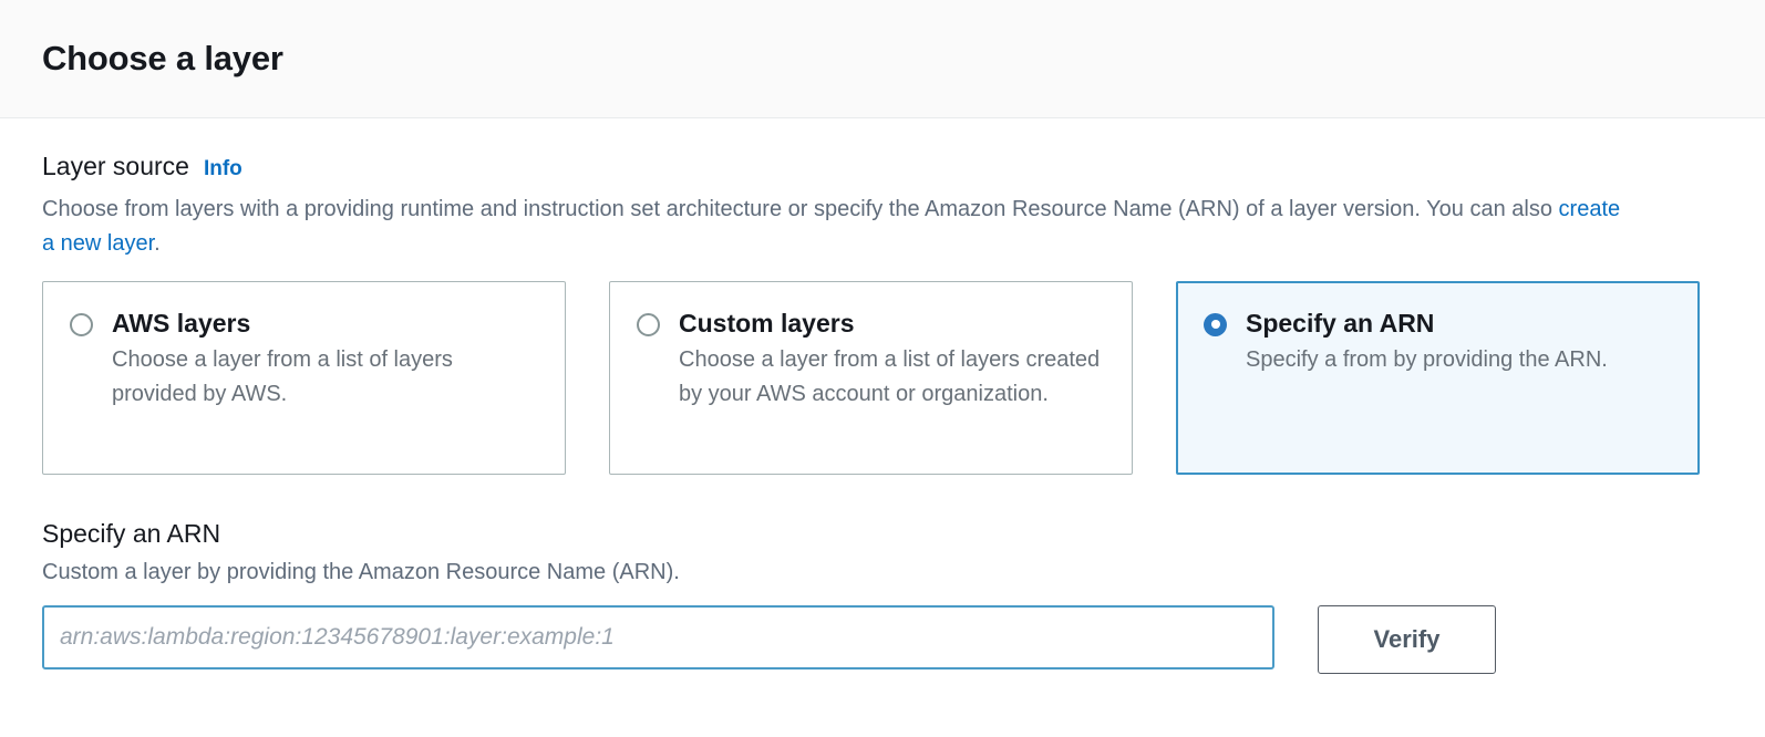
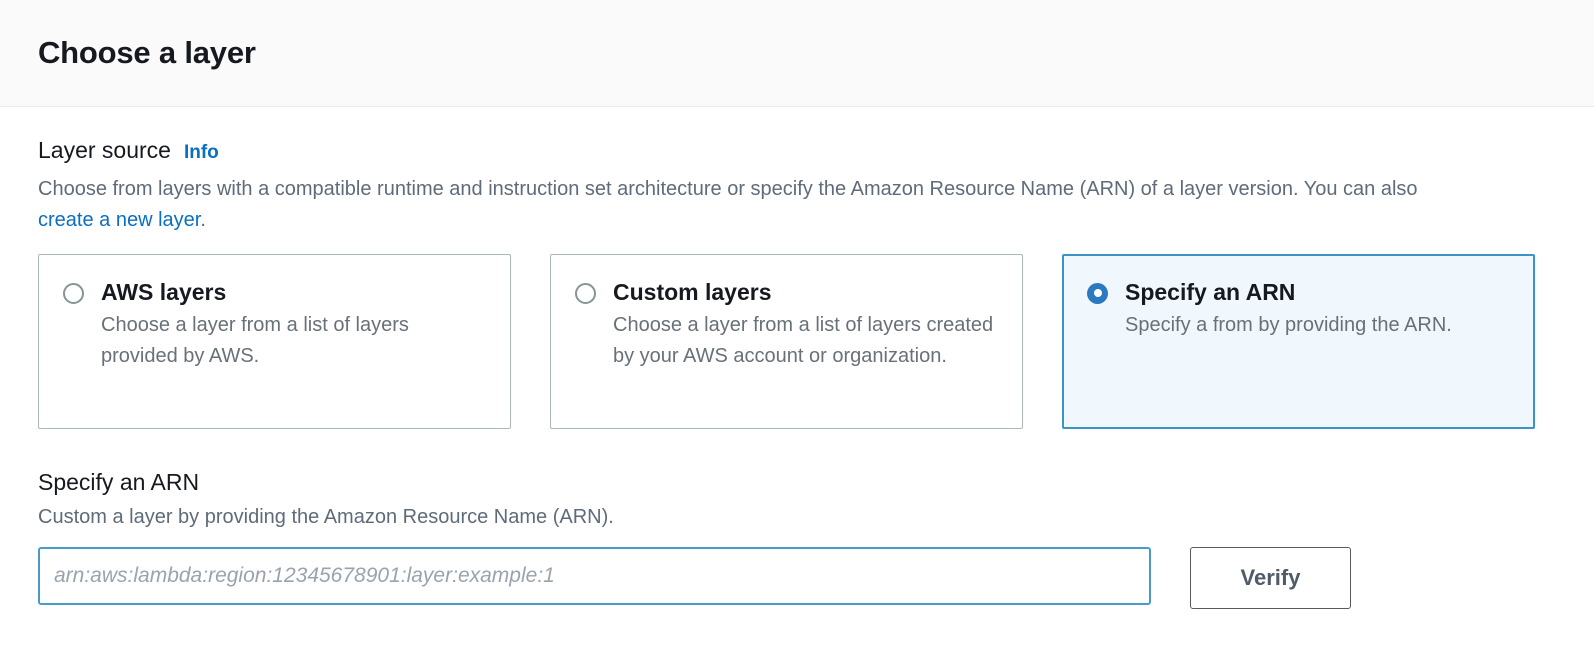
  Choose a layer
  Layer source
  Info
- Choose from layers with a providing runtime and instruction set architecture or specify the Amazon Resource Name (ARN) of a layer version. You can also create a new layer.
+ Choose from layers with a compatible runtime and instruction set architecture or specify the Amazon Resource Name (ARN) of a layer version. You can also create a new layer.
  AWS layers
  Choose a layer from a list of layers provided by AWS.
  Custom layers
  Choose a layer from a list of layers created by your AWS account or organization.
  Specify an ARN
  Specify a from by providing the ARN.
  Specify an ARN
  Custom a layer by providing the Amazon Resource Name (ARN).
  arn:aws:lambda:region:12345678901:layer:example:1
  Verify
